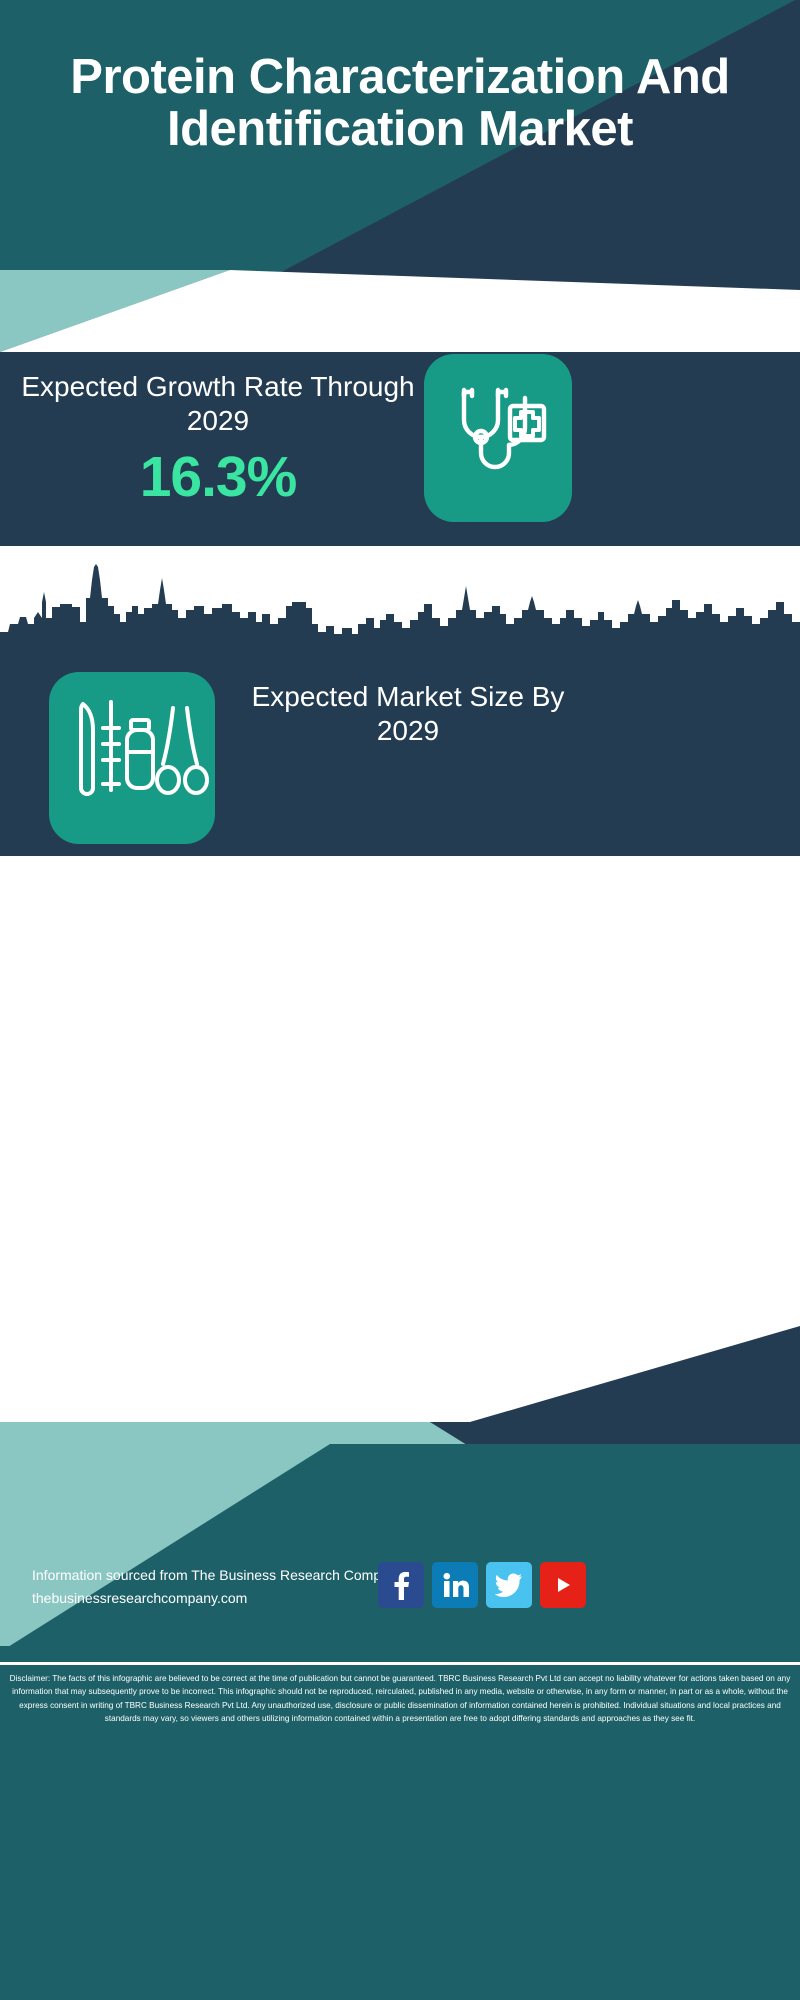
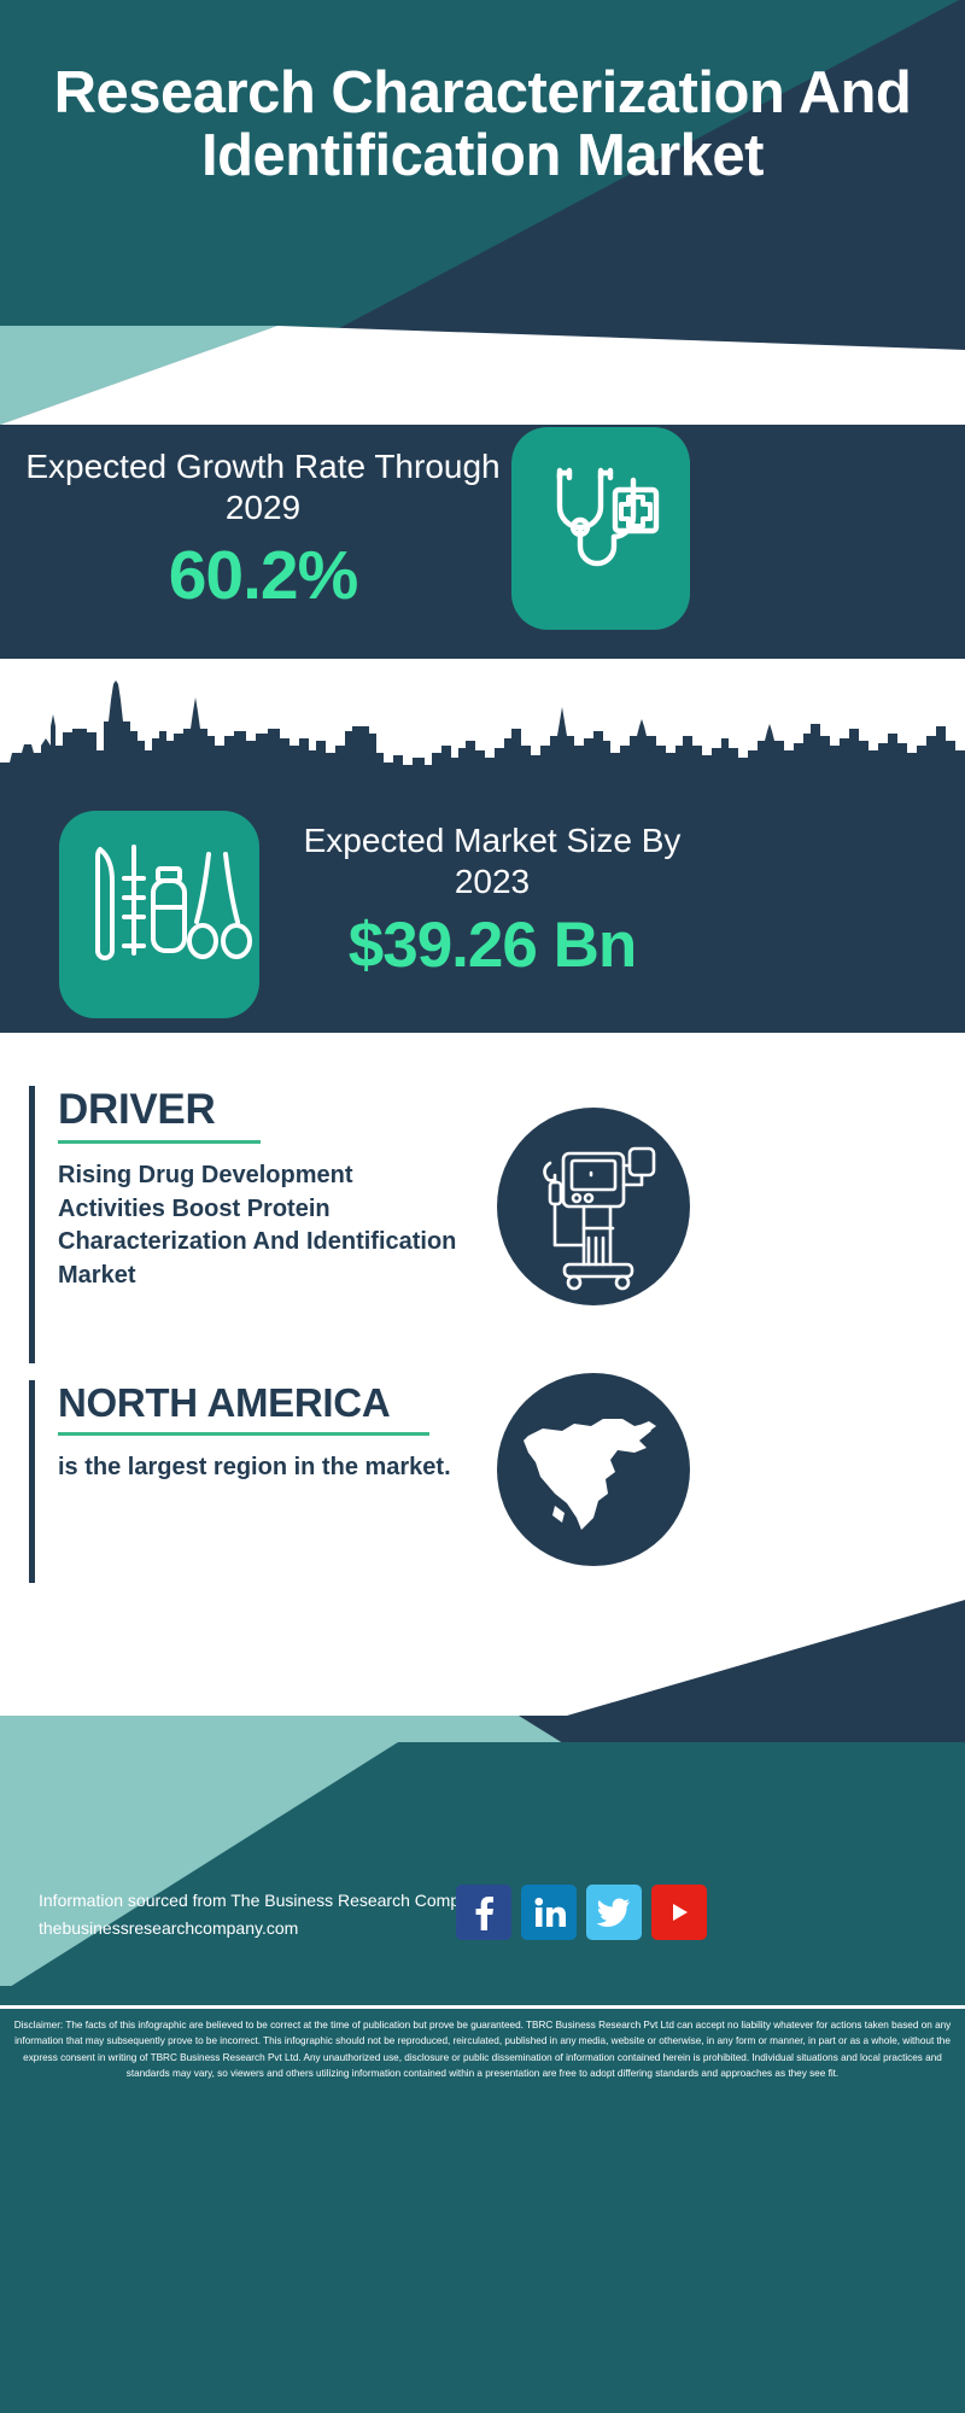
- Protein Characterization And Identification Market
+ Research Characterization And Identification Market
  Expected Growth Rate Through 2029
- 16.3%
+ 60.2%
- Expected Market Size By 2029
+ Expected Market Size By 2023
+ $39.26 Bn
+ DRIVER
+ Rising Drug Development Activities Boost Protein Characterization And Identification Market
+ NORTH AMERICA
+ is the largest region in the market.
  Information sourced from The Business Research Com
  thebusinessresearchcompany.com
- Disclaimer: The facts of this infographic are believed to be correct at the time of publication but cannot be guaranteed. TBRC Business Research Pvt Ltd can accept no liability whatever for actions taken based on any information that may subsequently prove to be incorrect. This infographic should not be reproduced, reirculated, published in any media, website or otherwise, in any form or manner, in part or as a whole, without the express consent in writing of TBRC Business Research Pvt Ltd. Any unauthorized use, disclosure or public dissemination of information contained herein is prohibited. Individual situations and local practices and standards may vary, so viewers and others utilizing information contained within a presentation are free to adopt differing standards and approaches as they see fit.
+ Disclaimer: The facts of this infographic are believed to be correct at the time of publication but prove be guaranteed. TBRC Business Research Pvt Ltd can accept no liability whatever for actions taken based on any information that may subsequently prove to be incorrect. This infographic should not be reproduced, reirculated, published in any media, website or otherwise, in any form or manner, in part or as a whole, without the express consent in writing of TBRC Business Research Pvt Ltd. Any unauthorized use, disclosure or public dissemination of information contained herein is prohibited. Individual situations and local practices and standards may vary, so viewers and others utilizing information contained within a presentation are free to adopt differing standards and approaches as they see fit.
